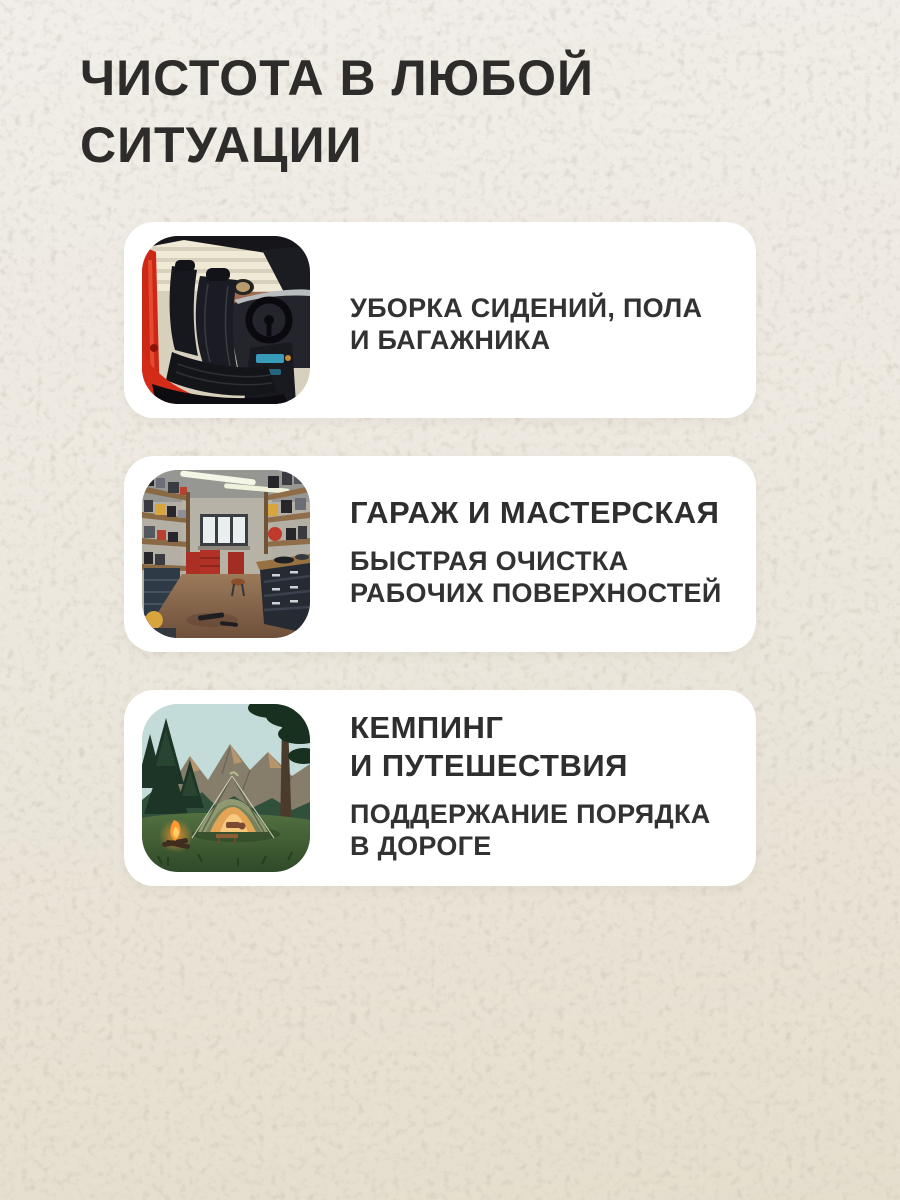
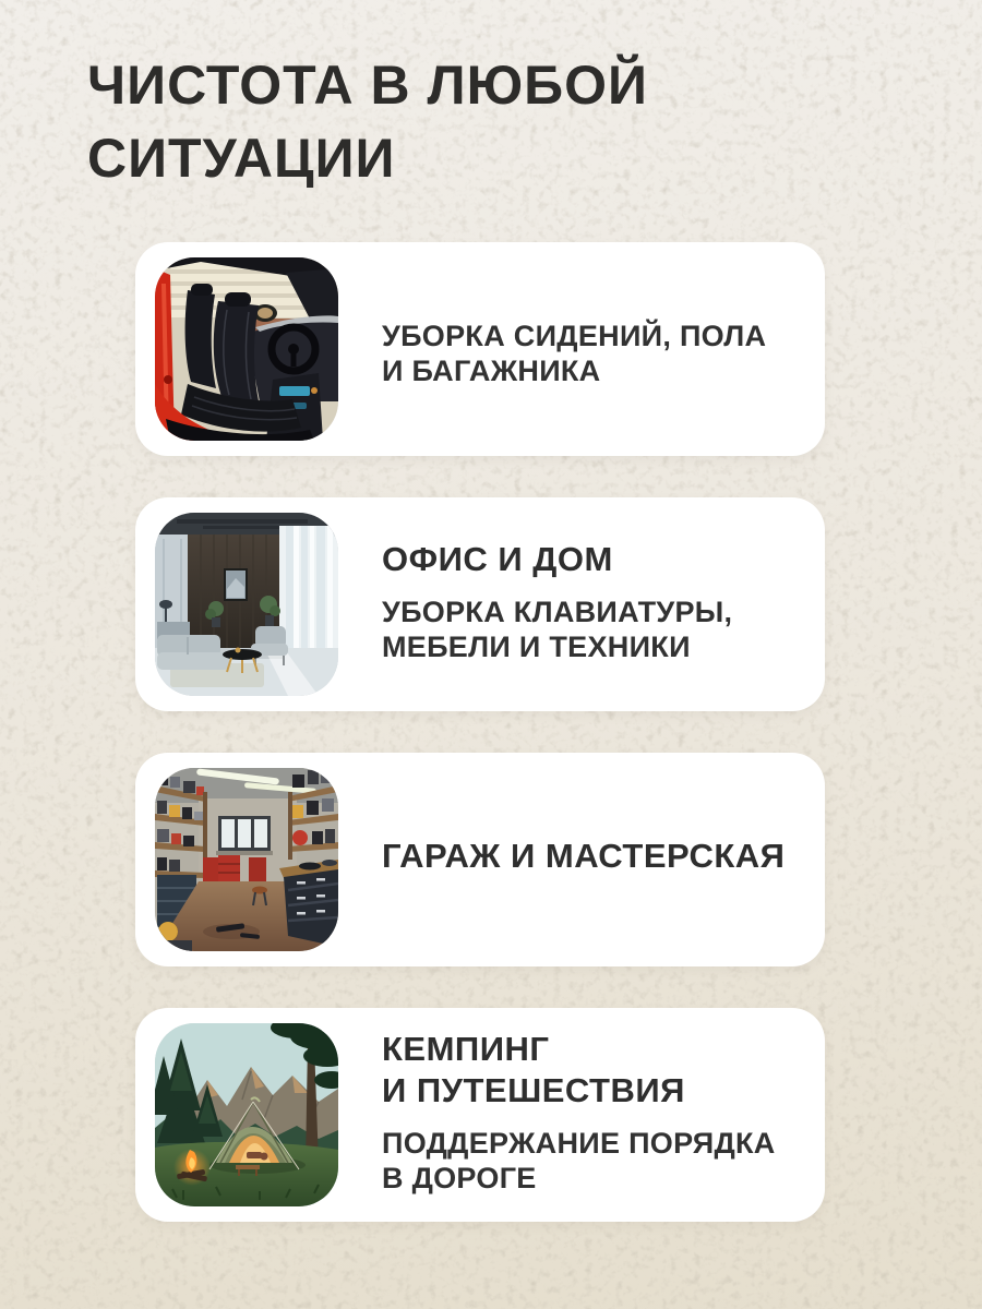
  ЧИСТОТА В ЛЮБОЙ
  СИТУАЦИИ
  УБОРКА СИДЕНИЙ, ПОЛА
  И БАГАЖНИКА
+ ОФИС И ДОМ
+ УБОРКА КЛАВИАТУРЫ,
+ МЕБЕЛИ И ТЕХНИКИ
  ГАРАЖ И МАСТЕРСКАЯ
- БЫСТРАЯ ОЧИСТКА
- РАБОЧИХ ПОВЕРХНОСТЕЙ
  КЕМПИНГ
  И ПУТЕШЕСТВИЯ
  ПОДДЕРЖАНИЕ ПОРЯДКА
  В ДОРОГЕ
